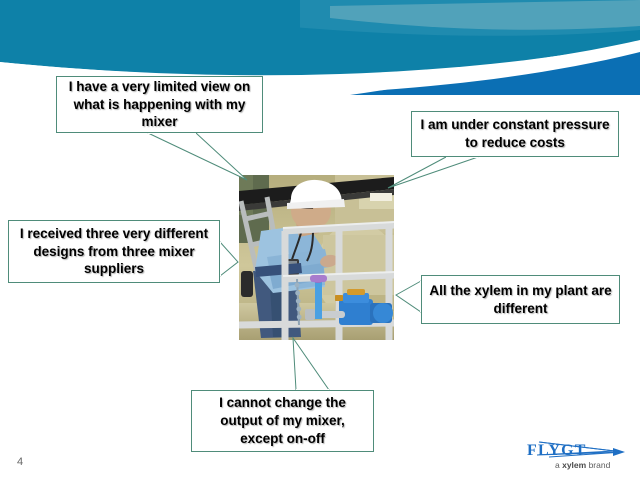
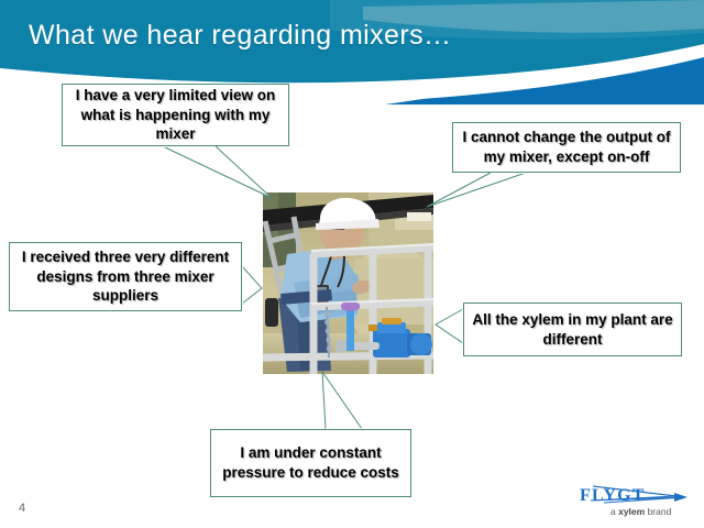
+ What we hear regarding mixers…
  I have a very limited view on what is happening with my mixer
- I am under constant pressure to reduce costs
+ I cannot change the output of my mixer, except on-off
  I received three very different designs from three mixer suppliers
  All the xylem in my plant are different
- I cannot change the output of my mixer, except on-off
+ I am under constant pressure to reduce costs
  FLYGT
  a xylem brand
  4
